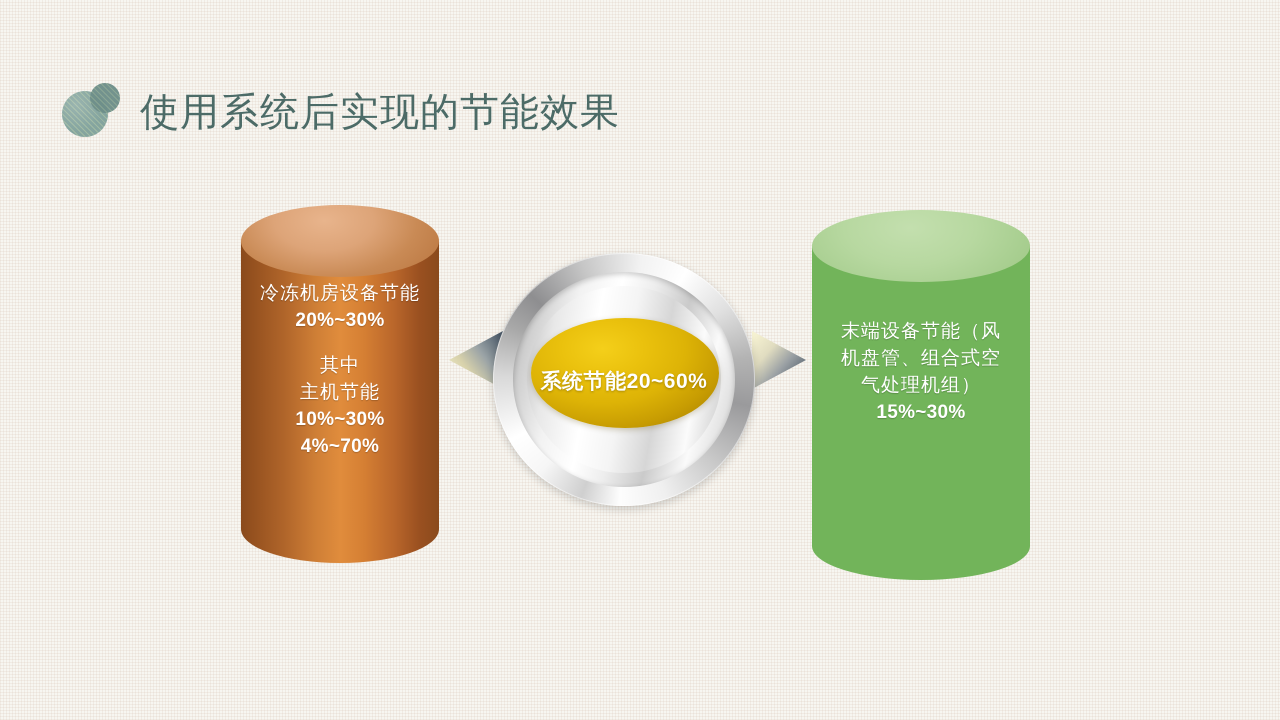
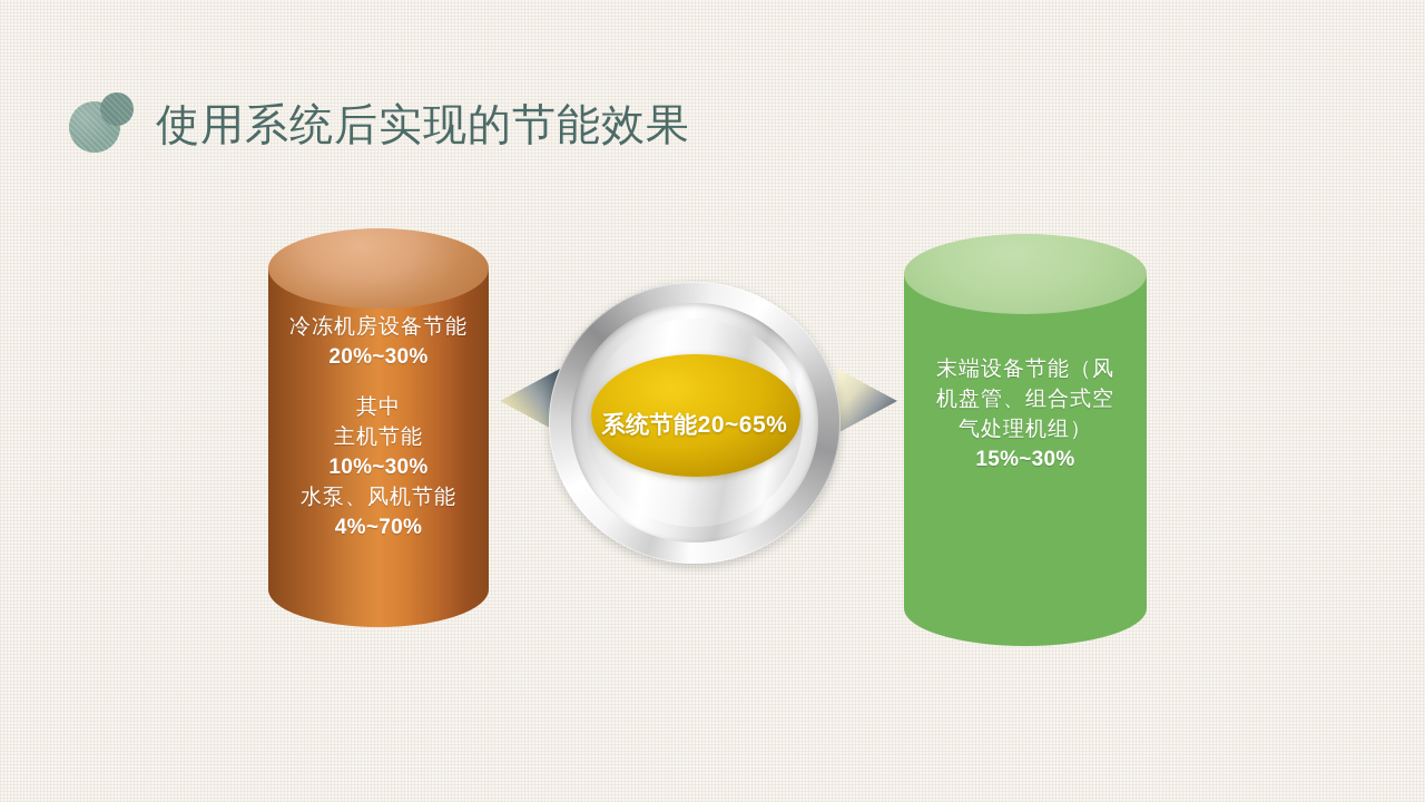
  使用系统后实现的节能效果
  冷冻机房设备节能
  20%~30%
  其中
  主机节能
  10%~30%
+ 水泵、风机节能
  4%~70%
- 系统节能20~60%
+ 系统节能20~65%
  末端设备节能（风
  机盘管、组合式空
  气处理机组）
  15%~30%
